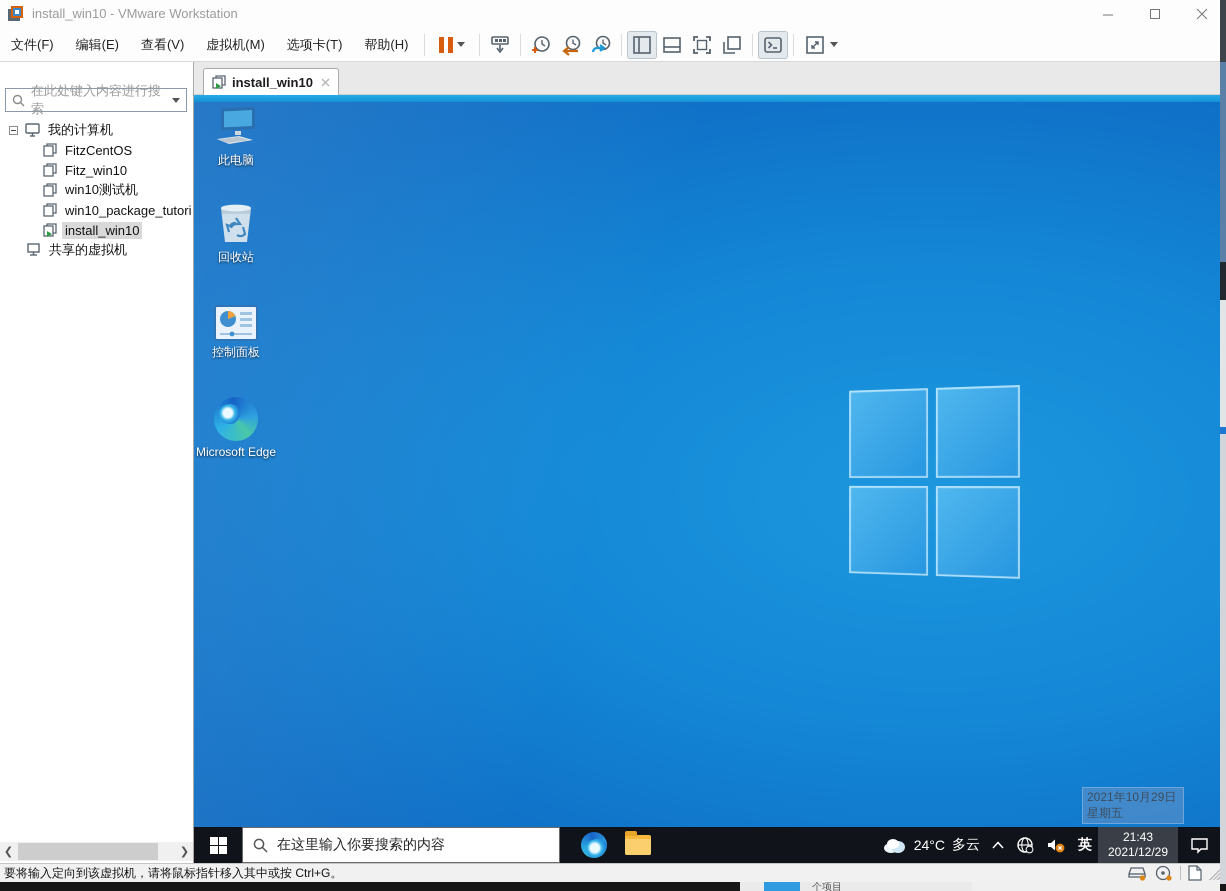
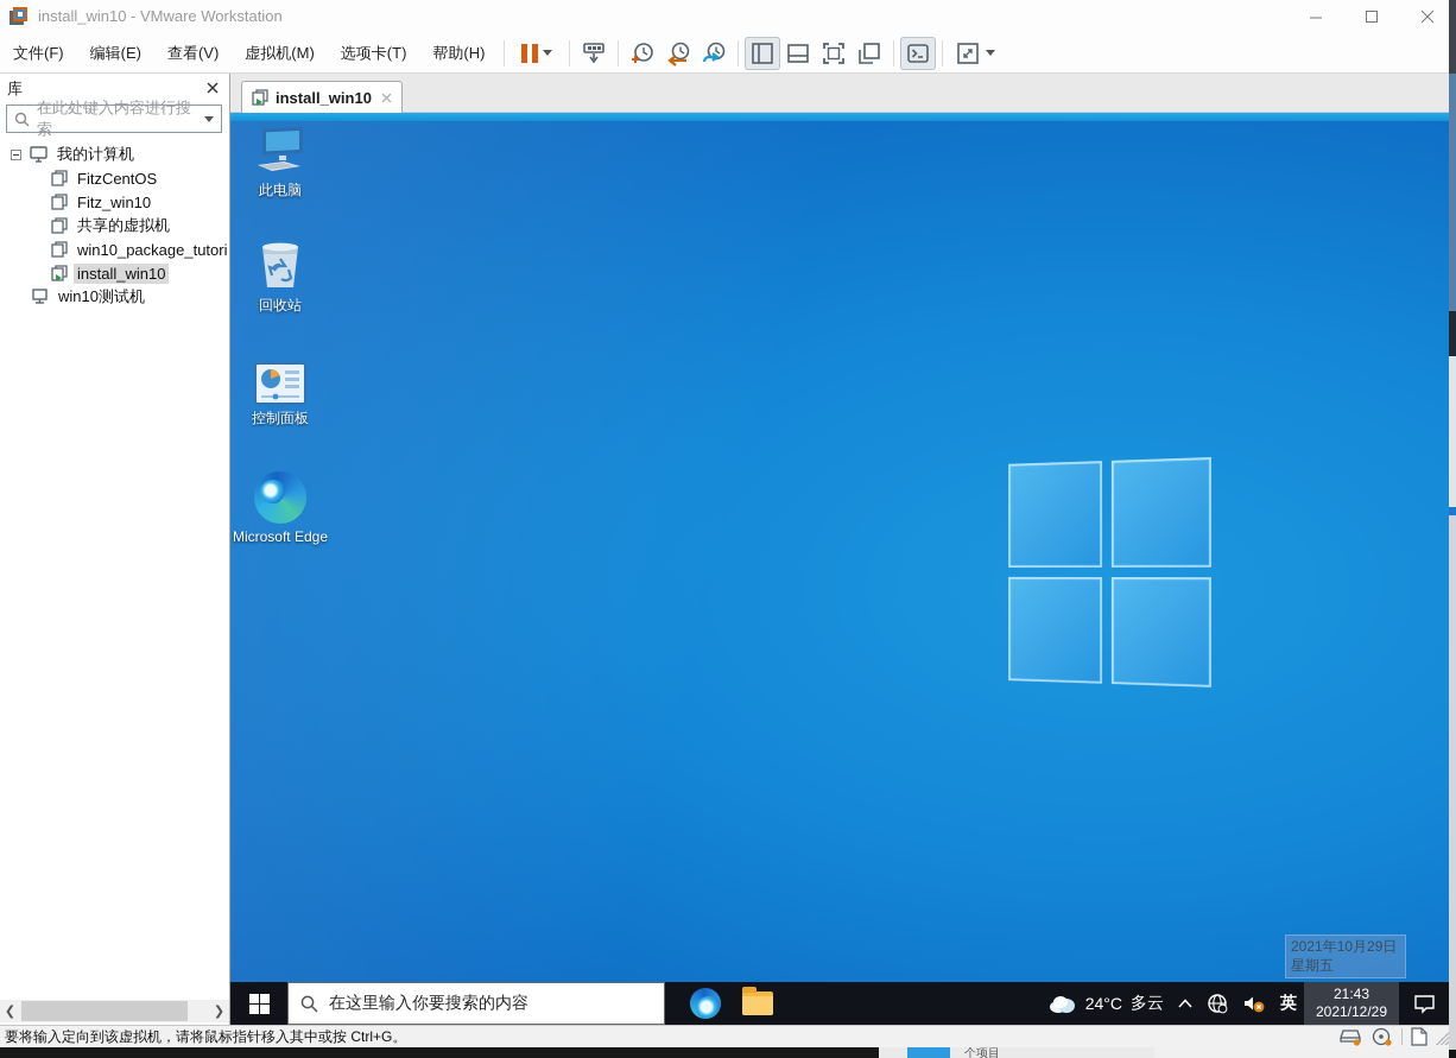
  install_win10 - VMware Workstation
  文件(F)
  编辑(E)
  查看(V)
  虚拟机(M)
  选项卡(T)
  帮助(H)
+ 库
  在此处键入内容进行搜索
  我的计算机
  FitzCentOS
  Fitz_win10
- win10测试机
+ 共享的虚拟机
  win10_package_tutori
  install_win10
- 共享的虚拟机
+ win10测试机
  ❮
  ❯
  install_win10
  此电脑
  回收站
  控制面板
  Microsoft Edge
  2021年10月29日
  星期五
  在这里输入你要搜索的内容
  24°C
  多云
  英
  21:43
  2021/12/29
  要将输入定向到该虚拟机，请将鼠标指针移入其中或按 Ctrl+G。
  个项目
